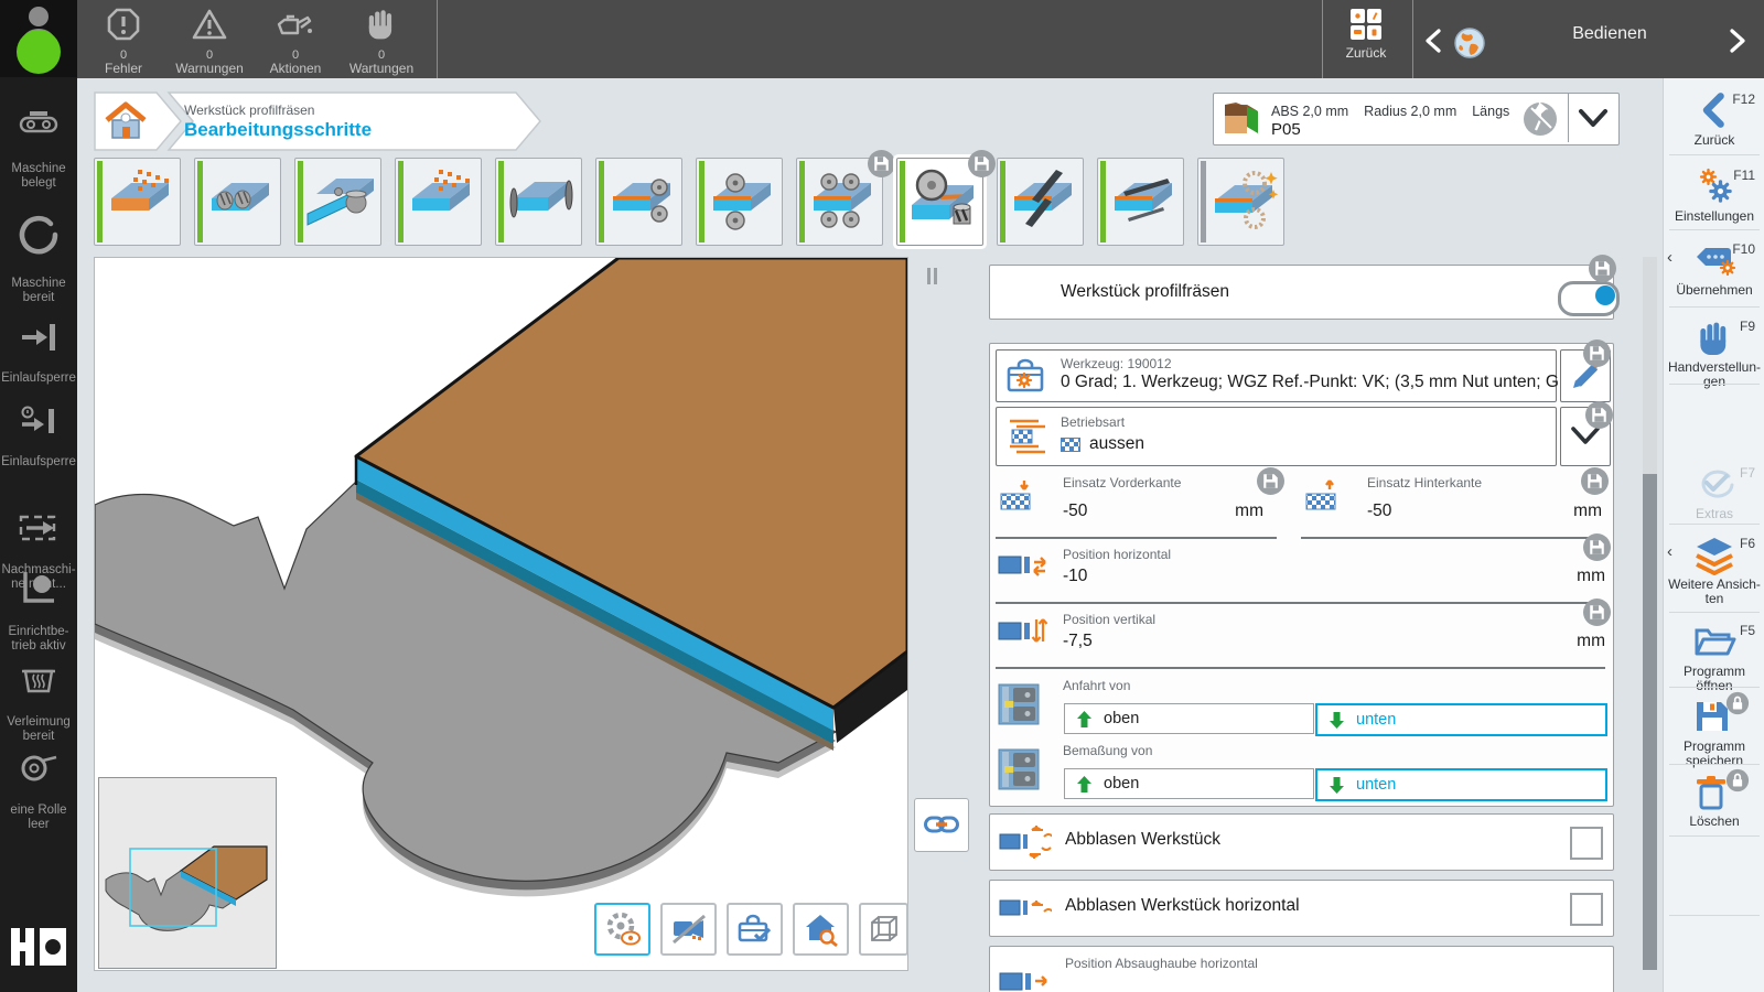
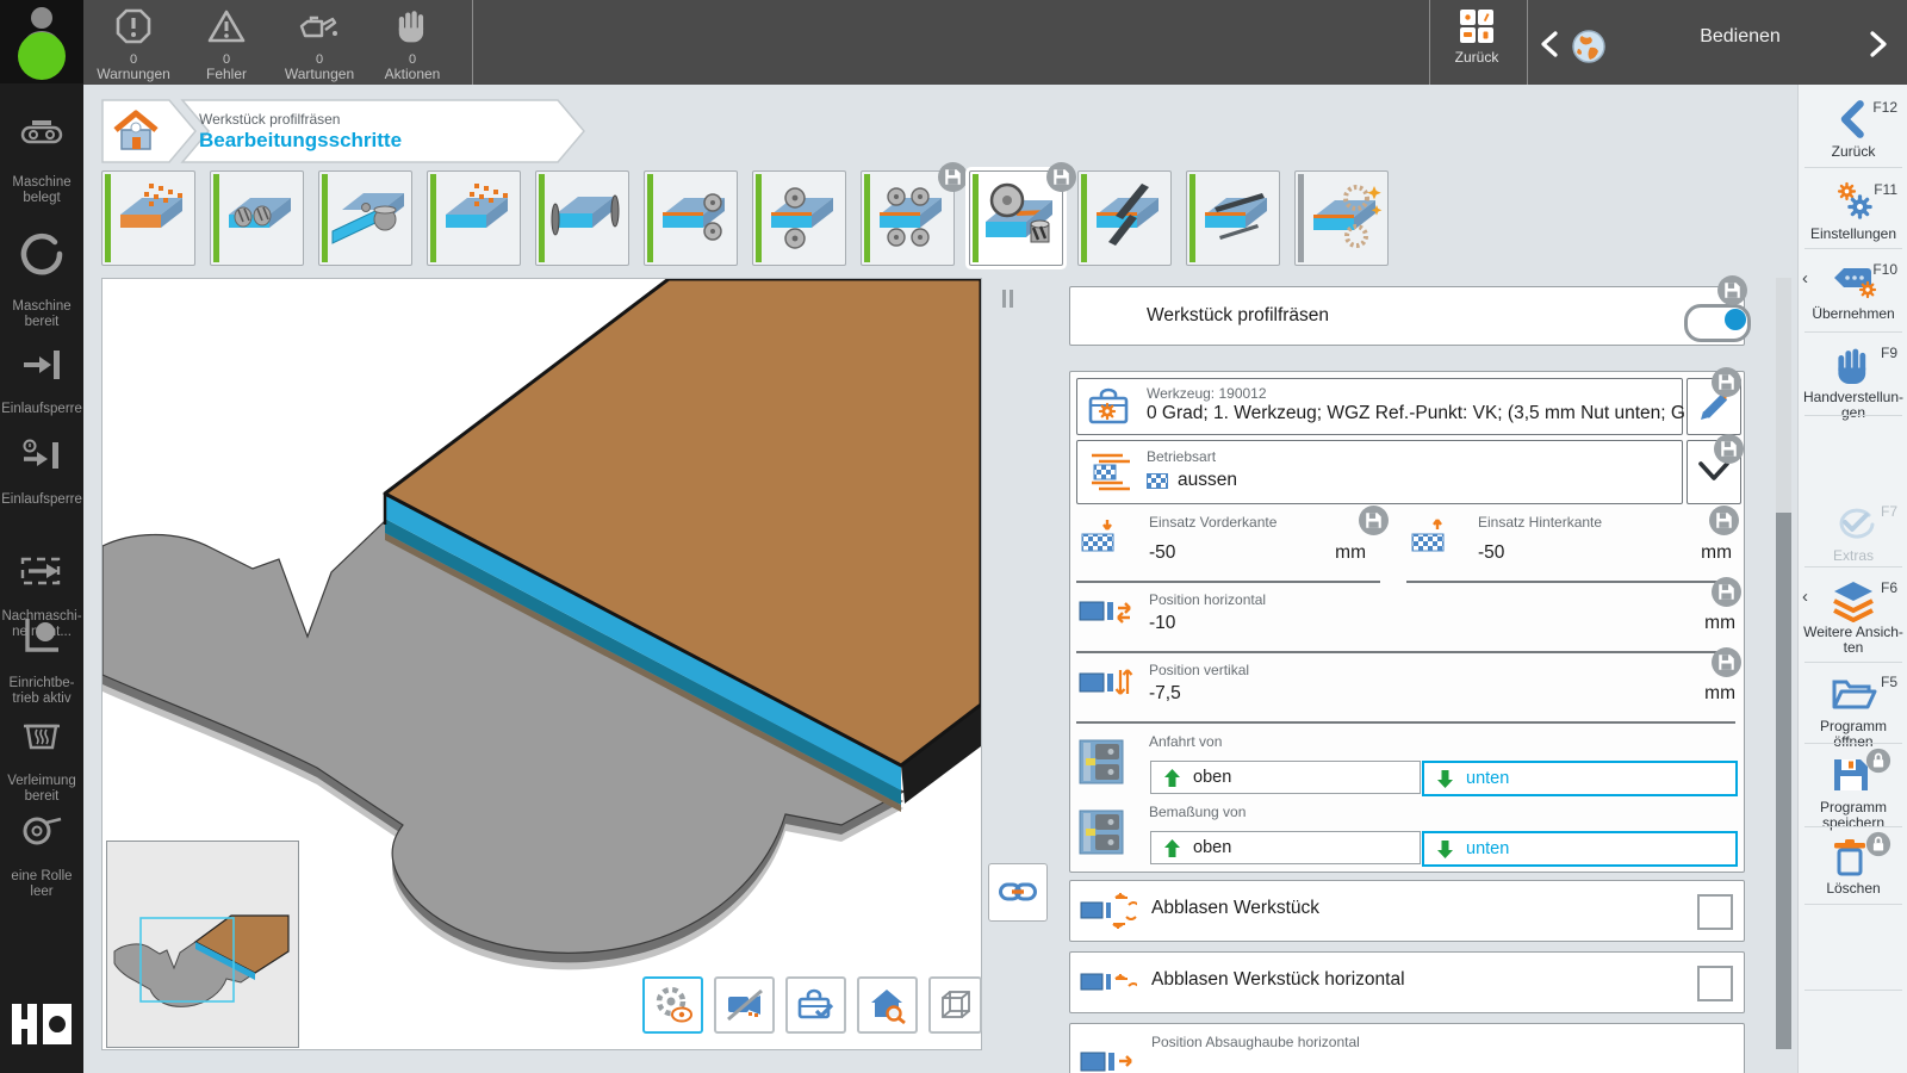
  0
- Fehler
+ Warnungen
  0
- Warnungen
+ Fehler
  0
- Aktionen
+ Wartungen
  0
- Wartungen
+ Aktionen
  Zurück
  Bedienen
  Maschine
  belegt
  Maschine
  bereit
  Einlaufsperre
  Einlaufsperre
  Nachmaschi-
  ne nt...
  Einrichtbe-
  trieb aktiv
  Verleimung
  bereit
  eine Rolle
  leer
  F12
  Zurück
  F11
  Einstellungen
  ‹
  F10
  Übernehmen
  F9
  Handverstellun-
  gen
  F7
  Extras
  ‹
  F6
  Weitere Ansich-
  ten
  F5
  Programm
  öffnen
  Programm
  speichern
  Löschen
  Werkstück profilfräsen
  Bearbeitungsschritte
- ABS 2,0 mm Radius 2,0 mm Längs
- P05
  Werkstück profilfräsen
  Werkzeug: 190012
  0 Grad; 1. Werkzeug; WGZ Ref.-Punkt: VK; (3,5 mm Nut unten; G
  Betriebsart
  aussen
  Einsatz Vorderkante
  -50
  mm
  Einsatz Hinterkante
  -50
  mm
  Position horizontal
  -10
  mm
  Position vertikal
  -7,5
  mm
  Anfahrt von
  oben
  unten
  Bemaßung von
  oben
  unten
  Abblasen Werkstück
  Abblasen Werkstück horizontal
  Position Absaughaube horizontal
